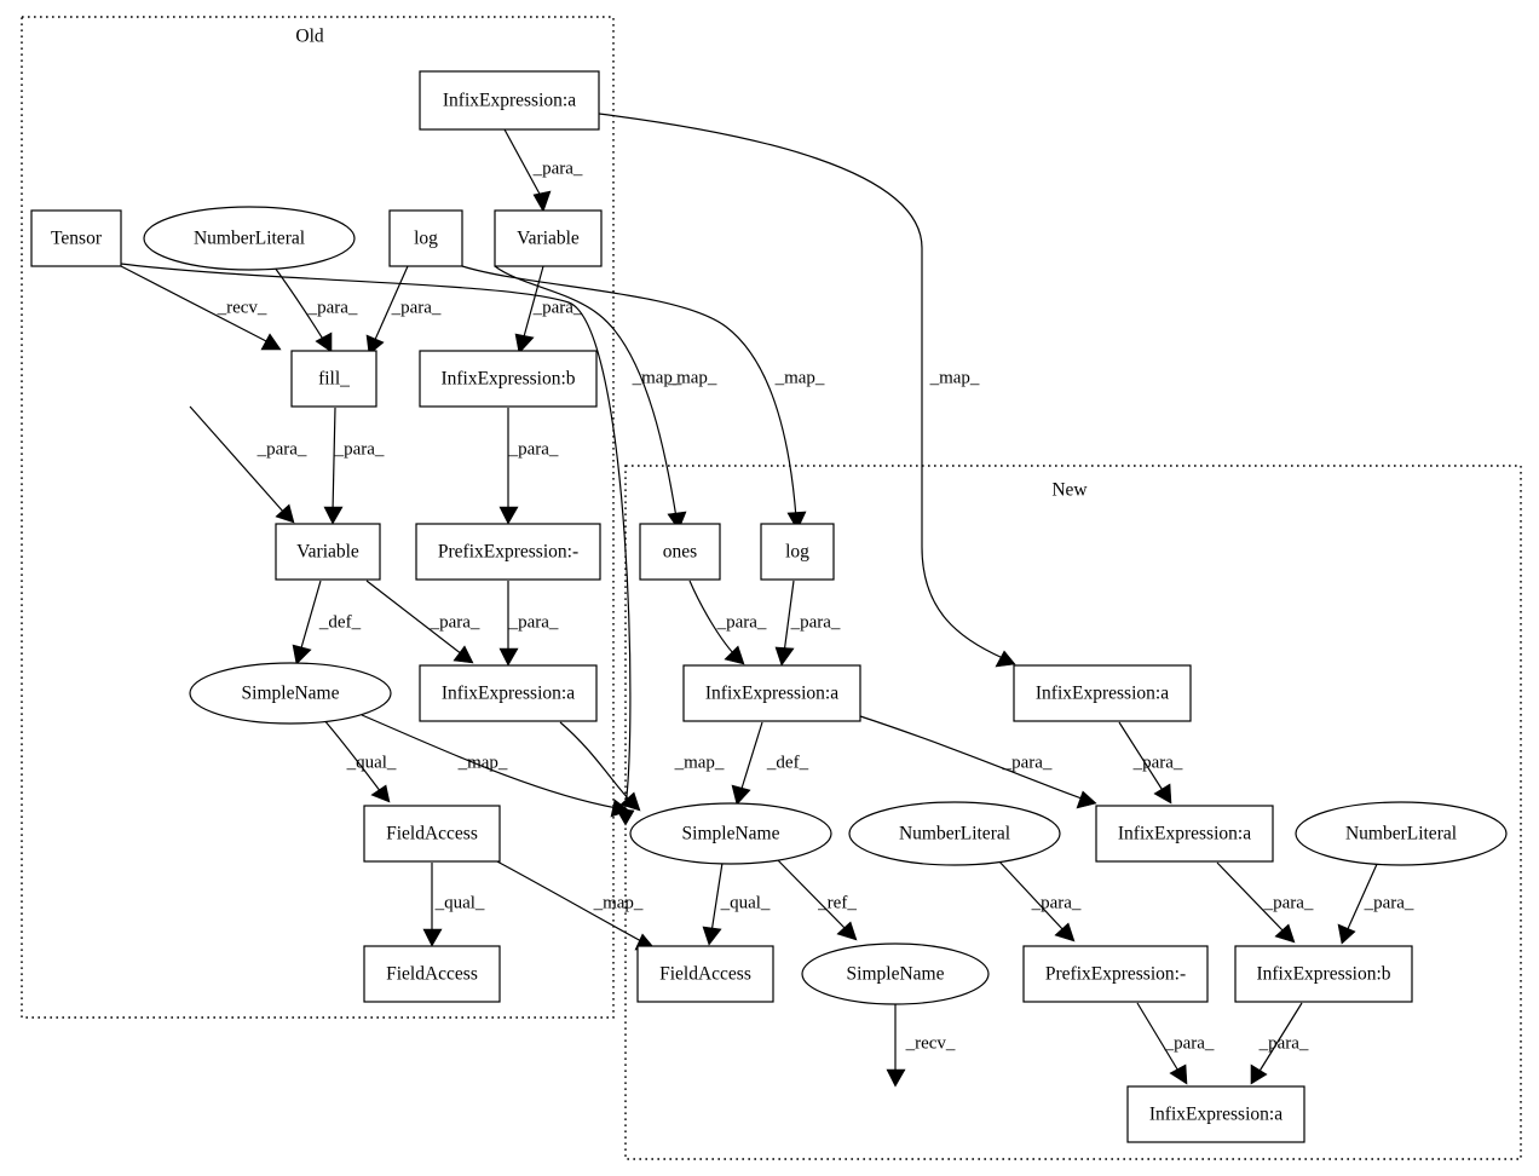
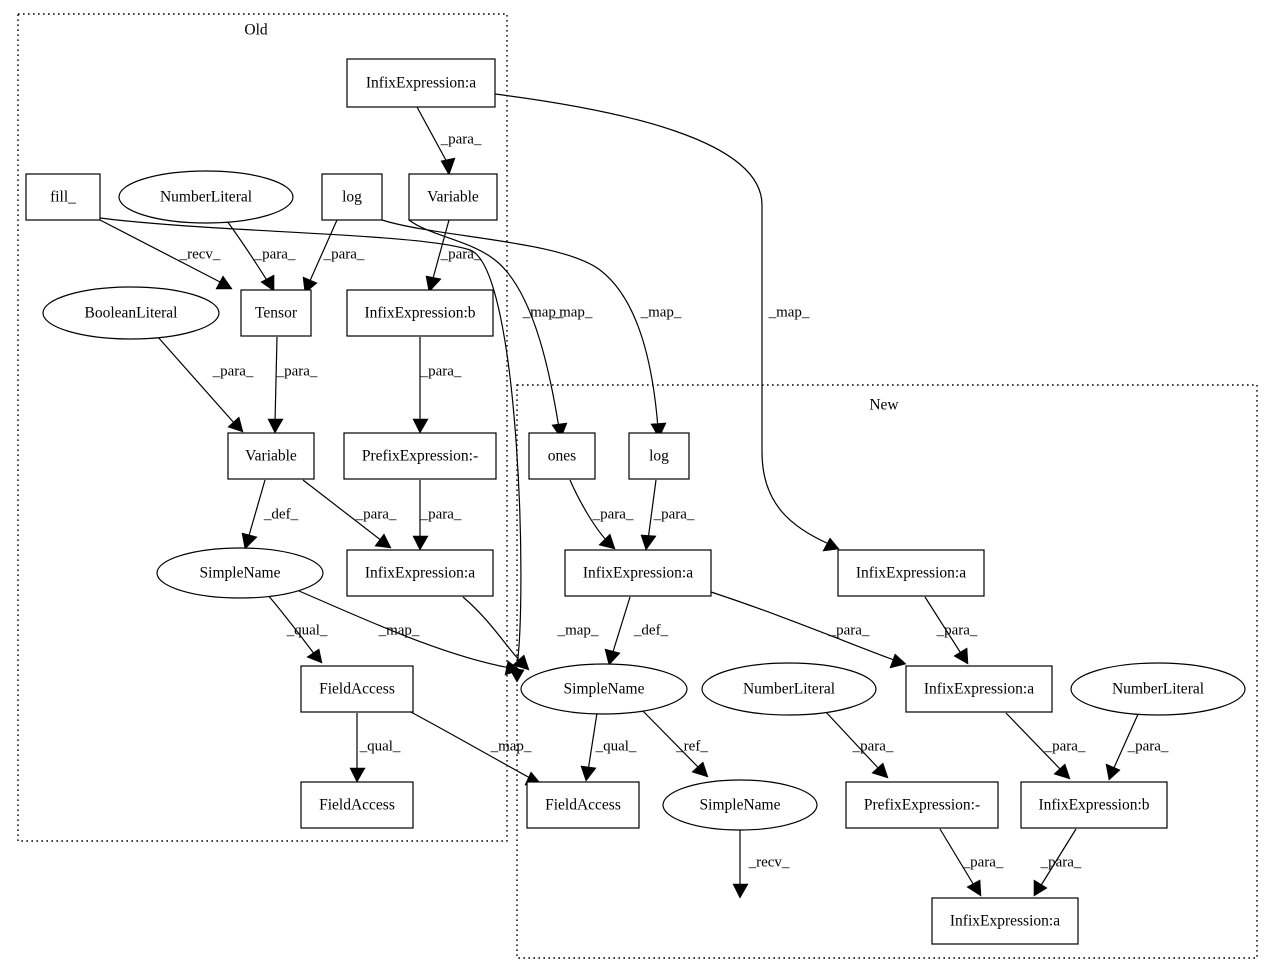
  Old
  New
  _para_
  _map_
  _recv_
  _map_
  _para_
  _para_
  _map_
  _para_
  _map_
  _para_
  _para_
  _para_
  _def_
  _para_
  _para_
  _qual_
  _map_
  _map_
  _qual_
  _map_
  _para_
  _para_
  _def_
  _para_
  _para_
  _qual_
  _ref_
  _para_
  _para_
  _para_
  _recv_
  _para_
  _para_
  InfixExpression:a
- Tensor
+ fill_
  NumberLiteral
  log
  Variable
+ BooleanLiteral
- fill_
+ Tensor
  InfixExpression:b
  Variable
  PrefixExpression:-
  SimpleName
  InfixExpression:a
  FieldAccess
  FieldAccess
  ones
  log
  InfixExpression:a
  InfixExpression:a
  SimpleName
  NumberLiteral
  InfixExpression:a
  NumberLiteral
  FieldAccess
  SimpleName
  PrefixExpression:-
  InfixExpression:b
  InfixExpression:a
